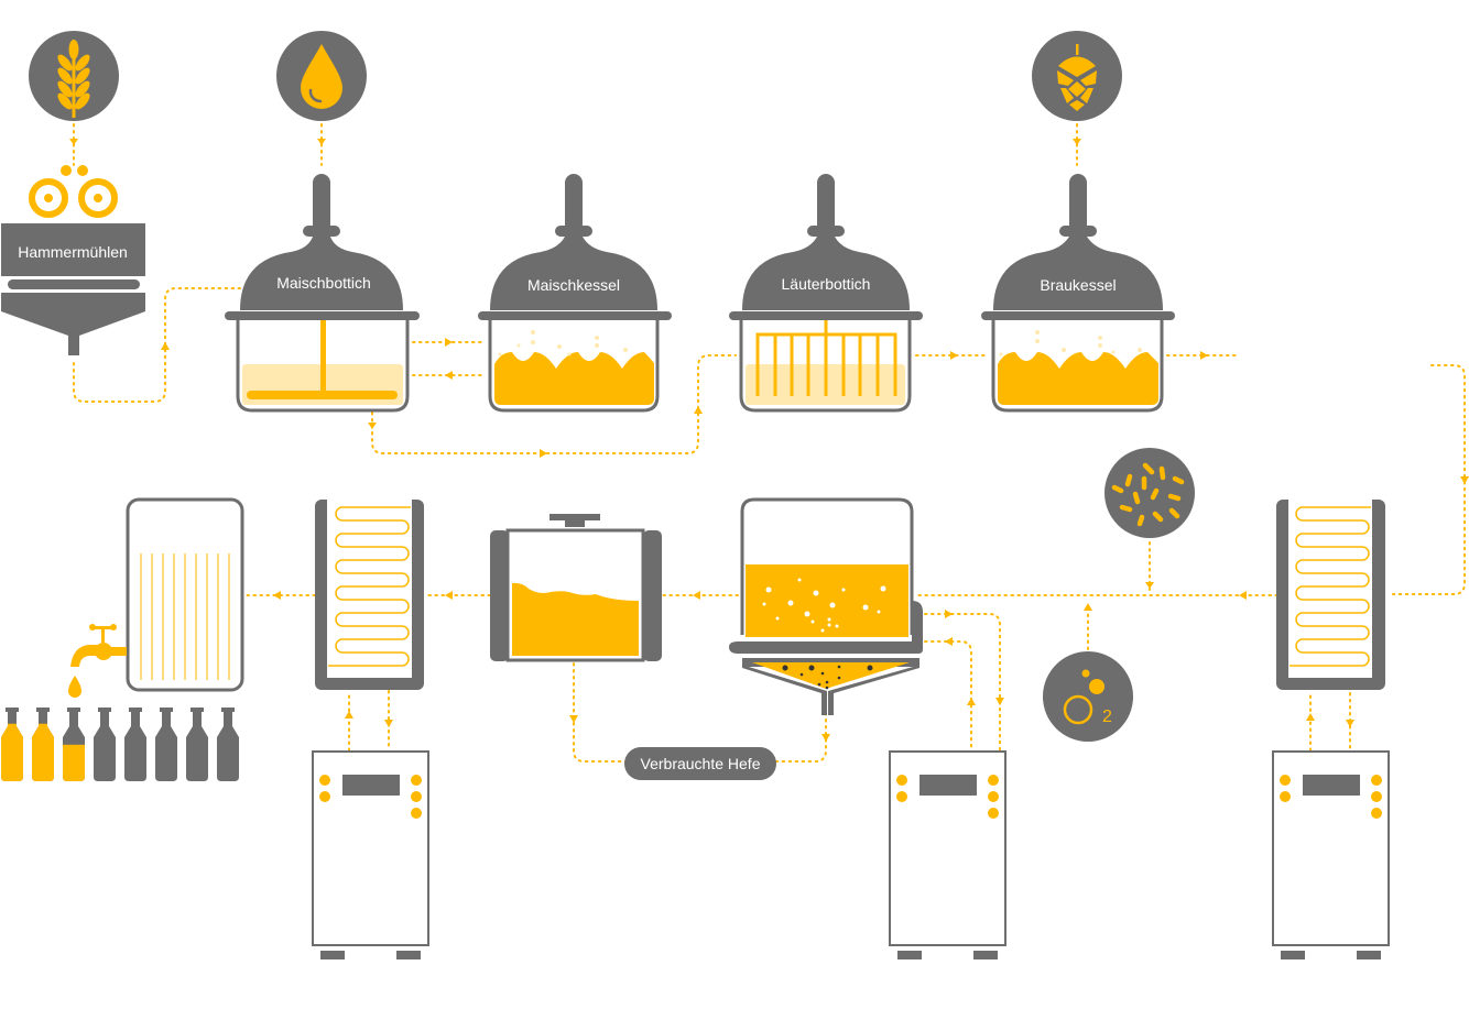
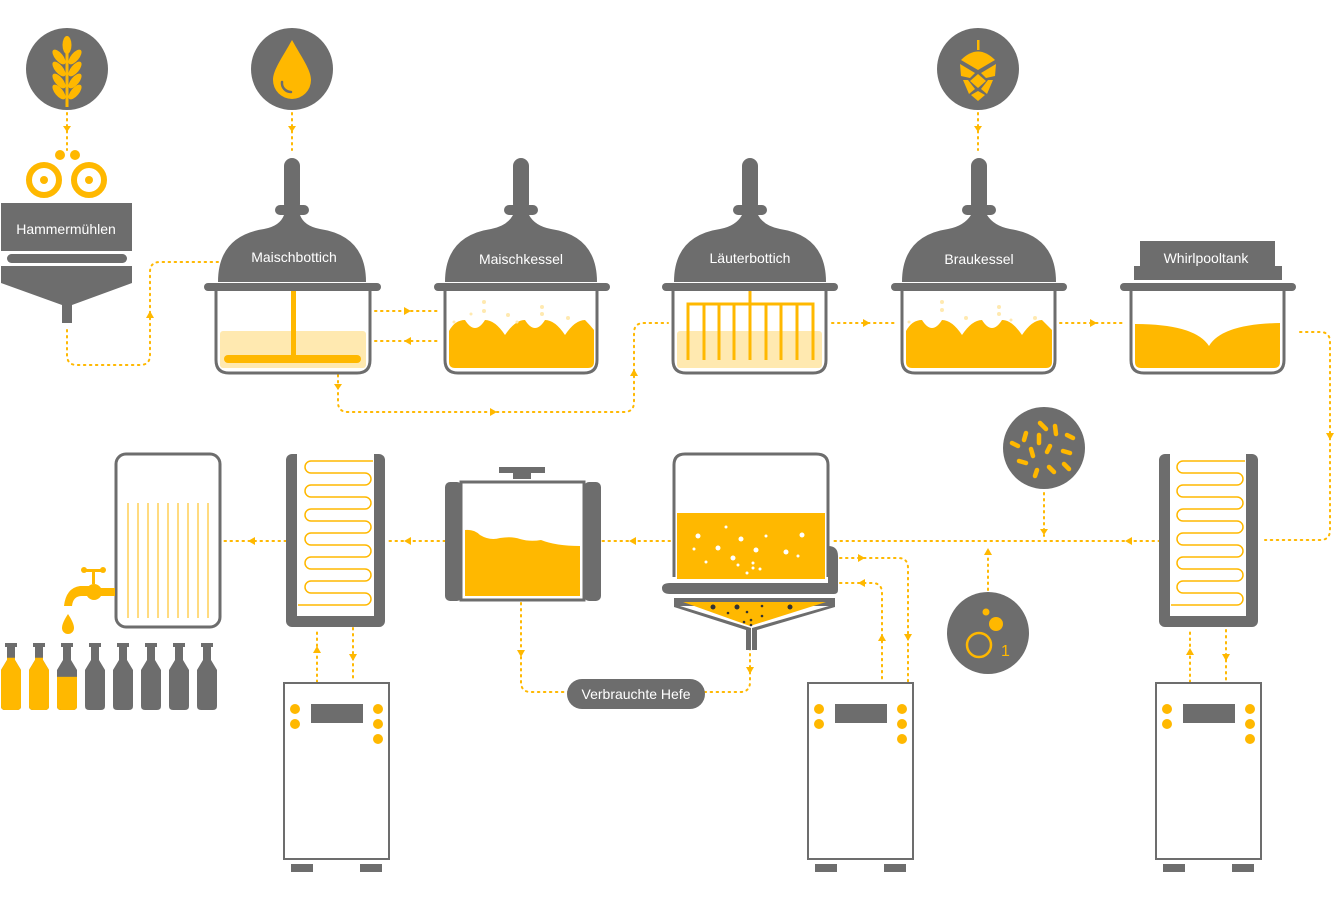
- 2
+ 1
  Hammermühlen
  Maischbottich
  Maischkessel
  Läuterbottich
  Braukessel
+ Whirlpooltank
  Verbrauchte Hefe
